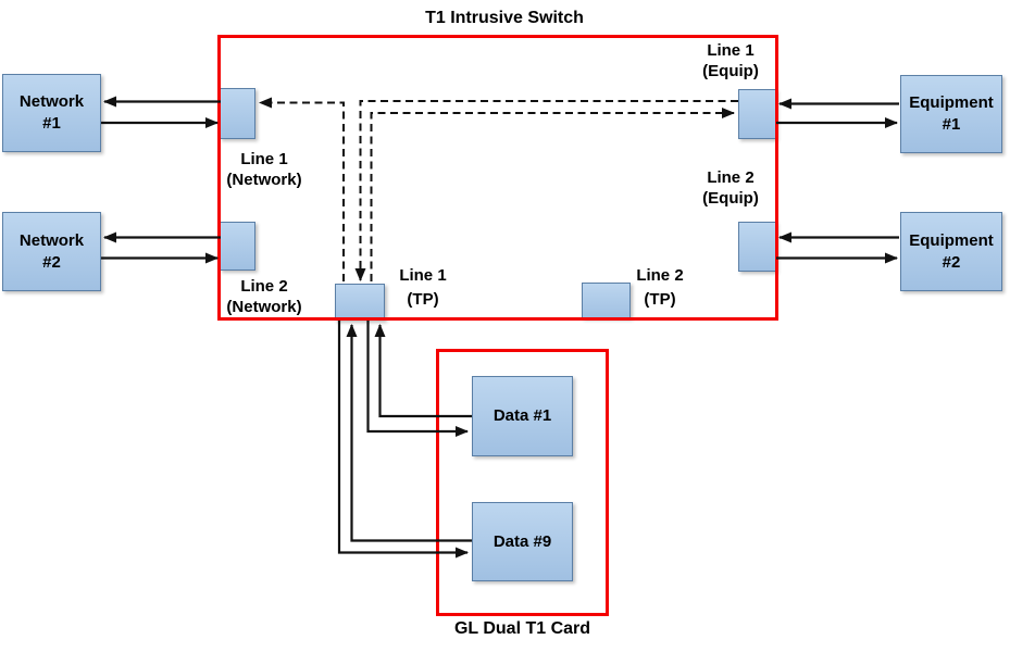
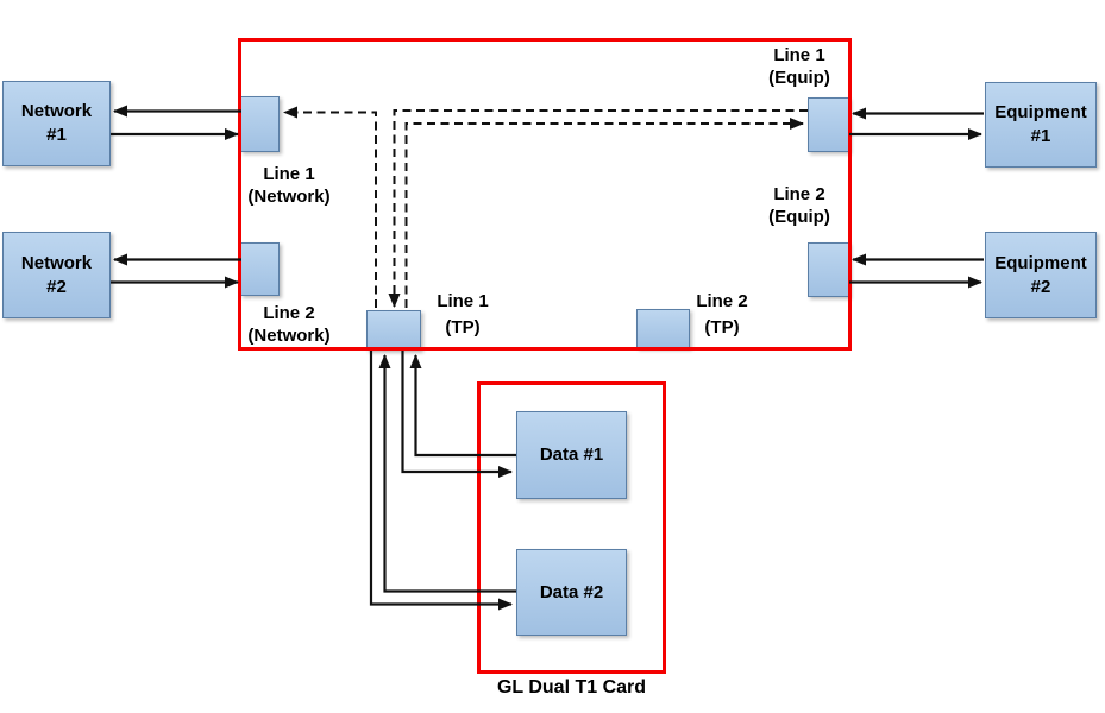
  Network
  #1
  Network
  #2
  Equipment
  #1
  Equipment
  #2
  Data #1
- Data #9
+ Data #2
- T1 Intrusive Switch
  GL Dual T1 Card
  Line 1
  (Network)
  Line 2
  (Network)
  Line 1
  (Equip)
  Line 2
  (Equip)
  Line 1
  (TP)
  Line 2
  (TP)
